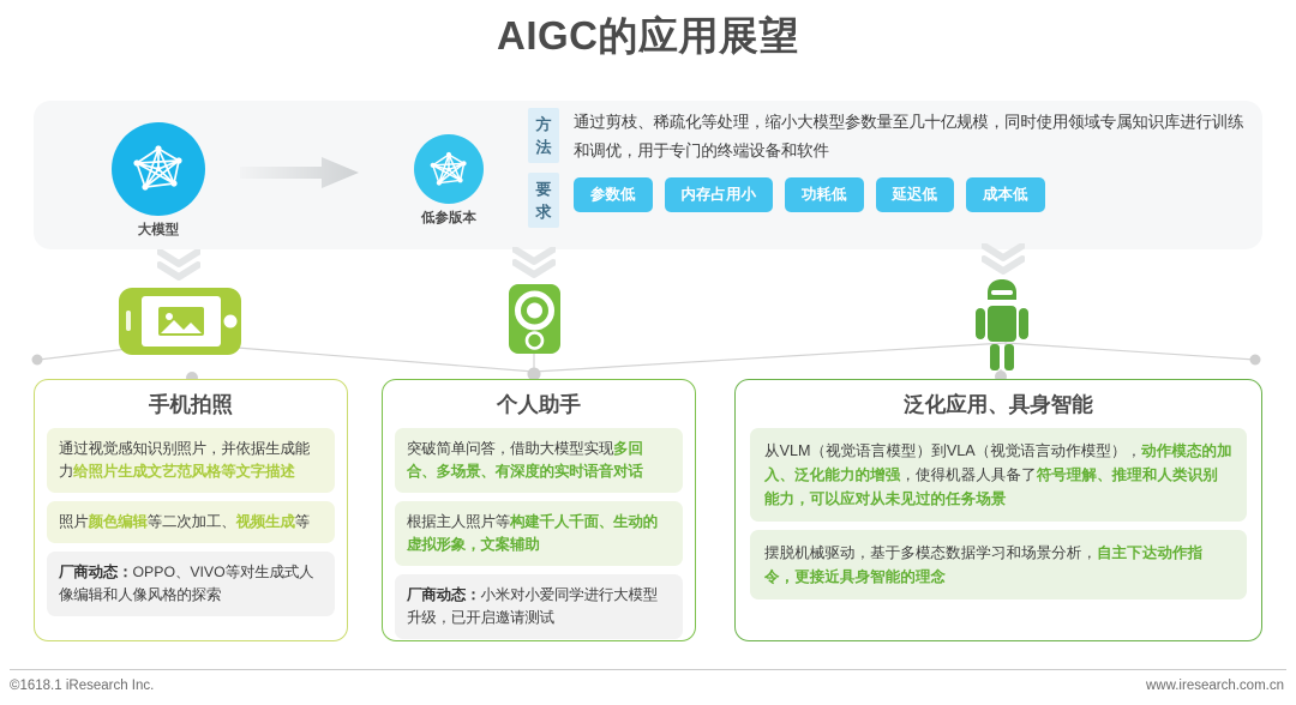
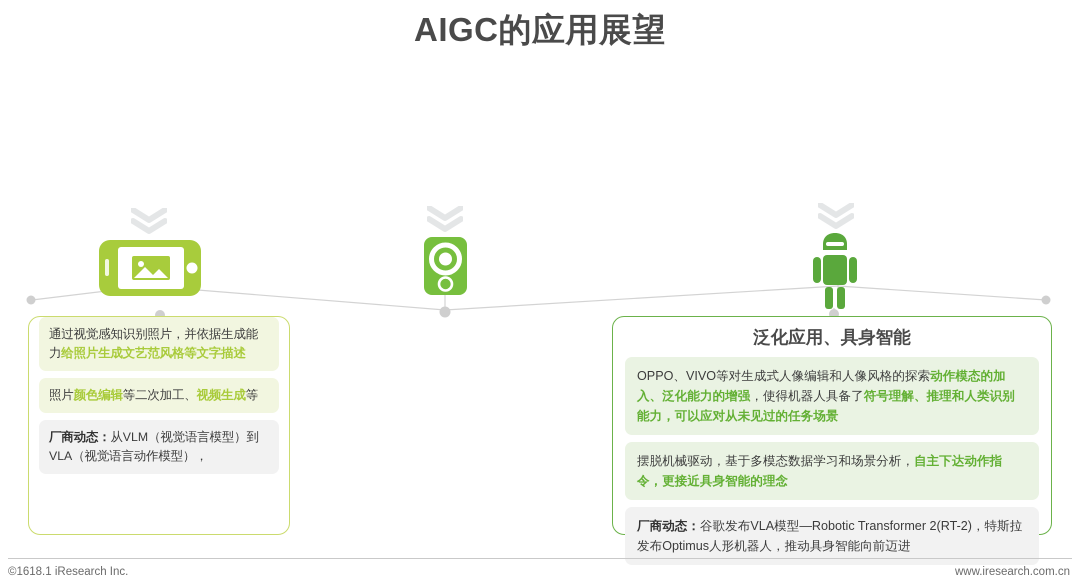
  AIGC的应用展望
- 大模型
- 低参版本
- 方
- 法
- 通过剪枝、稀疏化等处理，缩小大模型参数量至几十亿规模，同时使用领域专属知识库进行训练和调优，用于专门的终端设备和软件
- 要
- 求
- 参数低
- 内存占用小
- 功耗低
- 延迟低
- 成本低
- 手机拍照
  通过视觉感知识别照片，并依据生成能力给照片生成文艺范风格等文字描述
  照片颜色编辑等二次加工、视频生成等
- 厂商动态：OPPO、VIVO等对生成式人像编辑和人像风格的探索
+ 厂商动态：从VLM（视觉语言模型）到VLA（视觉语言动作模型），
- 个人助手
- 突破简单问答，借助大模型实现多回合、多场景、有深度的实时语音对话
- 根据主人照片等构建千人千面、生动的虚拟形象，文案辅助
- 厂商动态：小米对小爱同学进行大模型升级，已开启邀请测试
  泛化应用、具身智能
- 从VLM（视觉语言模型）到VLA（视觉语言动作模型），动作模态的加入、泛化能力的增强，使得机器人具备了符号理解、推理和人类识别能力，可以应对从未见过的任务场景
+ OPPO、VIVO等对生成式人像编辑和人像风格的探索动作模态的加入、泛化能力的增强，使得机器人具备了符号理解、推理和人类识别能力，可以应对从未见过的任务场景
  摆脱机械驱动，基于多模态数据学习和场景分析，自主下达动作指令，更接近具身智能的理念
+ 厂商动态：谷歌发布VLA模型—Robotic Transformer 2(RT-2)，特斯拉发布Optimus人形机器人，推动具身智能向前迈进
  ©1618.1 iResearch Inc.
  www.iresearch.com.cn
